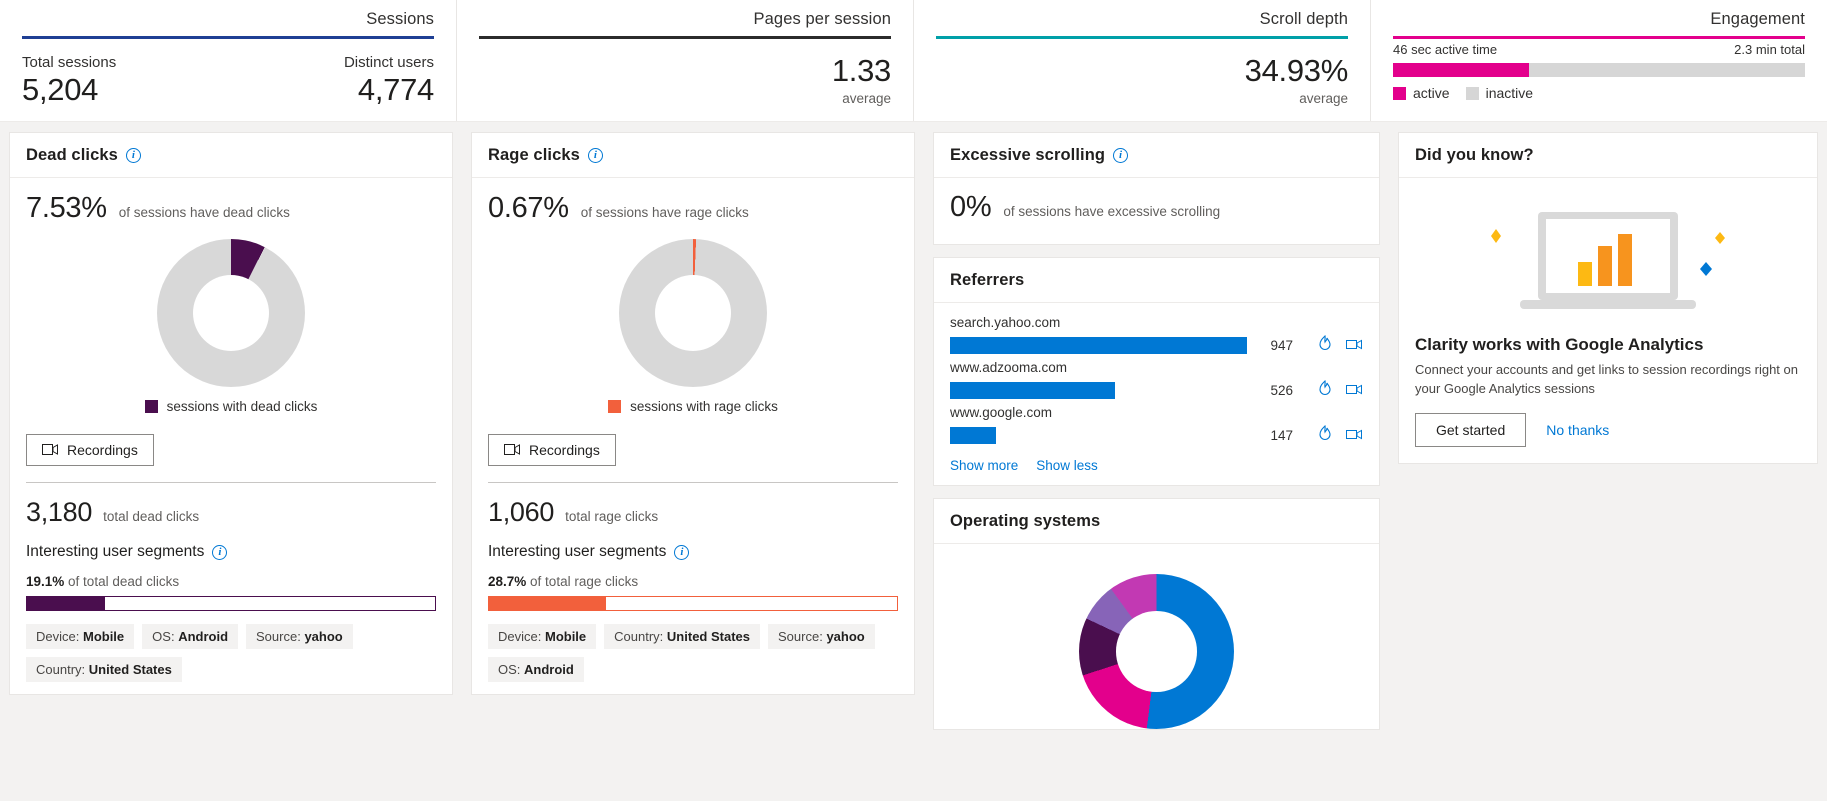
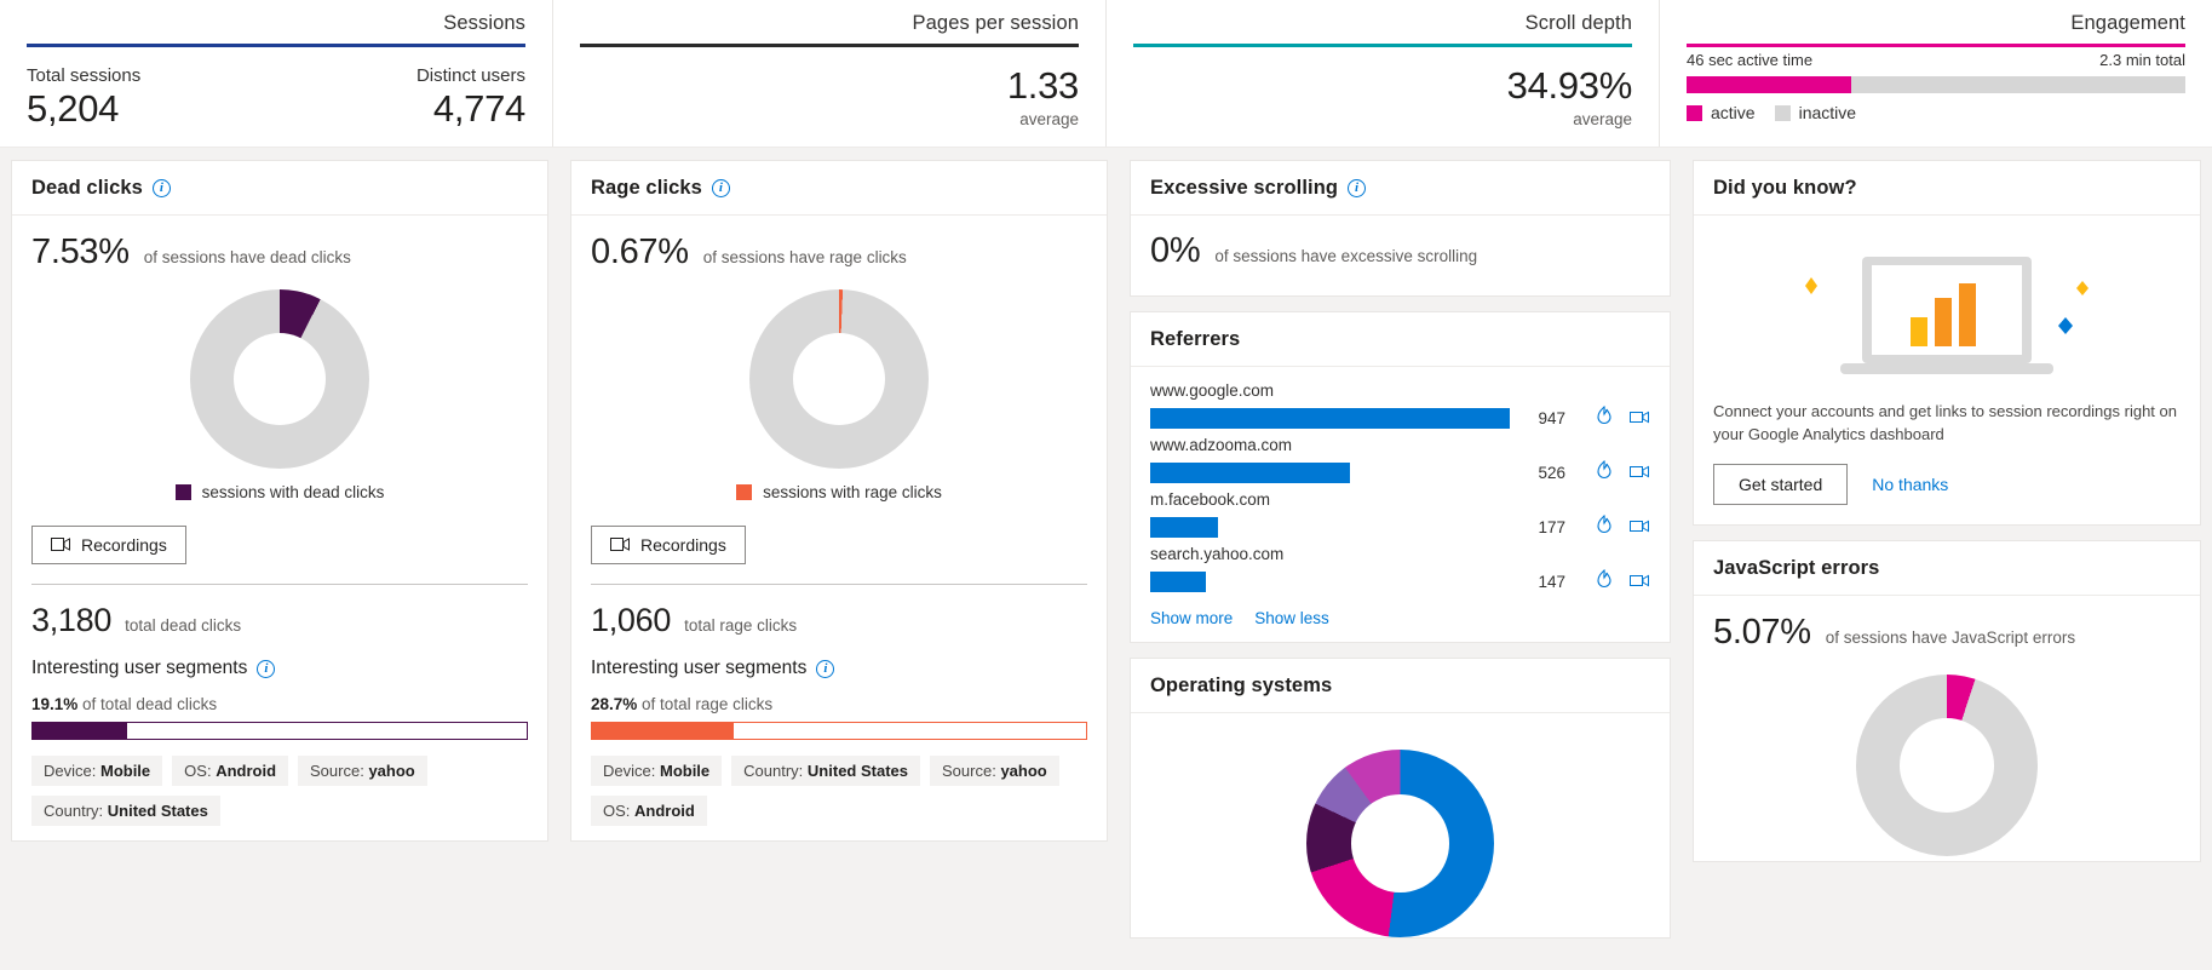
  Sessions
  Total sessions
  5,204
  Distinct users
  4,774
  Pages per session
  1.33
  average
  Scroll depth
  34.93%
  average
  Engagement
  46 sec active time
  2.3 min total
  active
  inactive
  Dead clicks
  i
  7.53%
  of sessions have dead clicks
  sessions with dead clicks
  Recordings
  3,180
  total dead clicks
  Interesting user segments
  i
  19.1% of total dead clicks
  Device: Mobile
  OS: Android
  Source: yahoo
  Country: United States
  Rage clicks
  i
  0.67%
  of sessions have rage clicks
  sessions with rage clicks
  Recordings
  1,060
  total rage clicks
  Interesting user segments
  i
  28.7% of total rage clicks
  Device: Mobile
  Country: United States
  Source: yahoo
  OS: Android
  Excessive scrolling
  i
  0%
  of sessions have excessive scrolling
  Referrers
- search.yahoo.com
+ www.google.com
  947
  www.adzooma.com
  526
+ m.facebook.com
+ 177
- www.google.com
+ search.yahoo.com
  147
  Show more
  Show less
  Operating systems
  Did you know?
- Clarity works with Google Analytics
- Connect your accounts and get links to session recordings right on your Google Analytics sessions
+ Connect your accounts and get links to session recordings right on your Google Analytics dashboard
  Get started
  No thanks
+ JavaScript errors
+ 5.07%
+ of sessions have JavaScript errors
